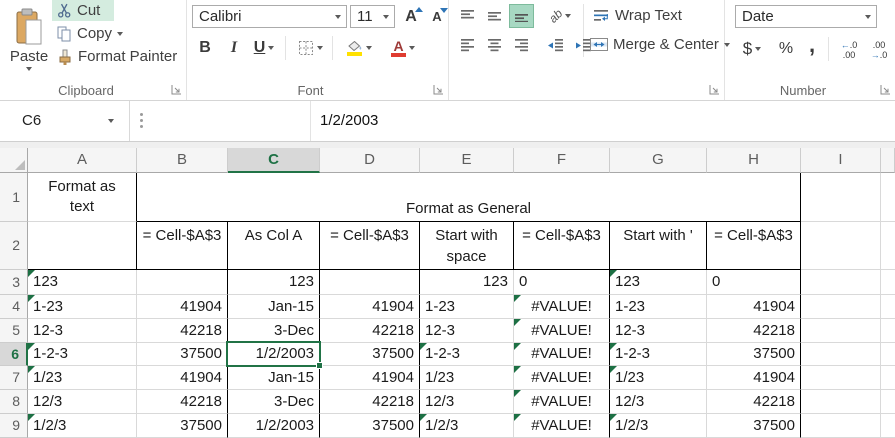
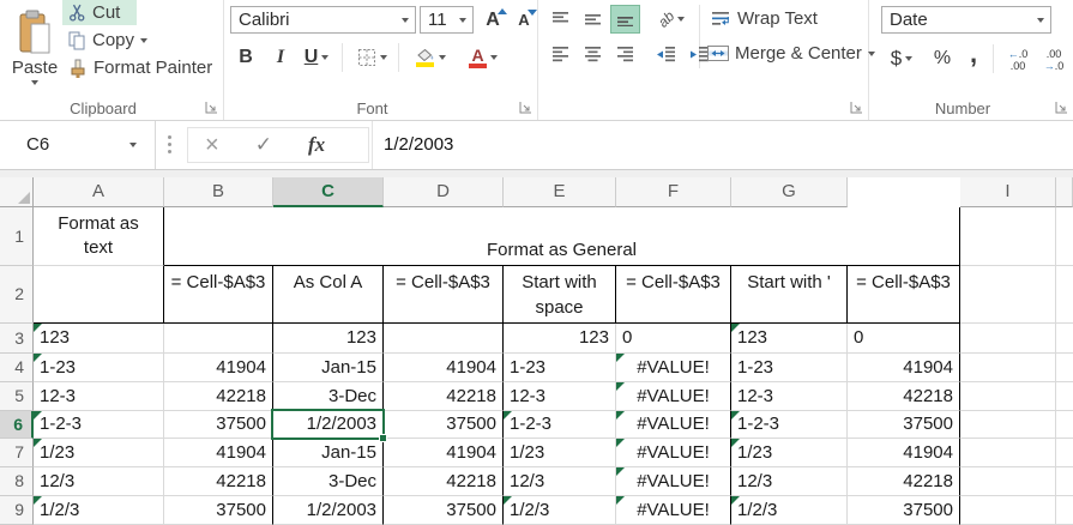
  Paste
  Cut
  Copy
  Format Painter
  Clipboard
  Calibri
  11
  A
  A
  B
  I
  U
  A
  Font
  Wrap Text
  Merge & Center
  Date
  $
  %
  ,
  ←.0
  .00
  .00
  →.0
  Number
  C6
+ ×
+ ✓
+ fx
  1/2/2003
  A
  B
  C
  D
  E
  F
  G
- H
  I
  1
  2
  3
  4
  5
  6
  7
  8
  9
  Format as text
  Format as General
  = Cell-$A$3
  As Col A
  = Cell-$A$3
  Start with space
  = Cell-$A$3
  Start with '
  = Cell-$A$3
  123
  123
  123
  0
  123
  0
  1-23
  41904
  Jan-15
  41904
  1-23
  #VALUE!
  1-23
  41904
  12-3
  42218
  3-Dec
  42218
  12-3
  #VALUE!
  12-3
  42218
  1-2-3
  37500
  1/2/2003
  37500
  1-2-3
  #VALUE!
  1-2-3
  37500
  1/23
  41904
  Jan-15
  41904
  1/23
  #VALUE!
  1/23
  41904
  12/3
  42218
  3-Dec
  42218
  12/3
  #VALUE!
  12/3
  42218
  1/2/3
  37500
  1/2/2003
  37500
  1/2/3
  #VALUE!
  1/2/3
  37500
